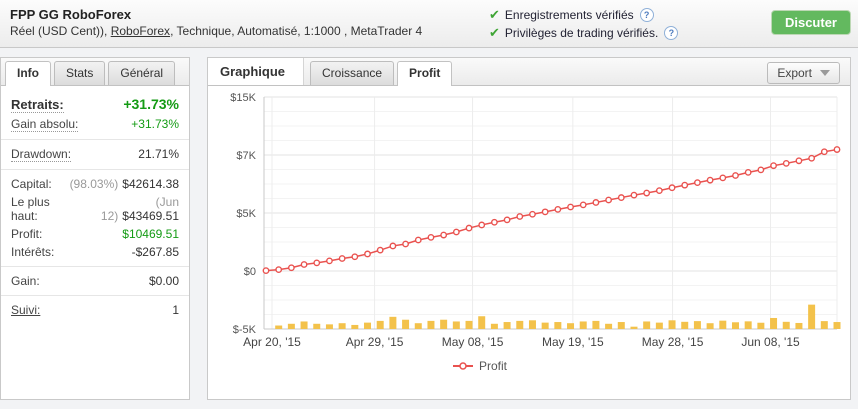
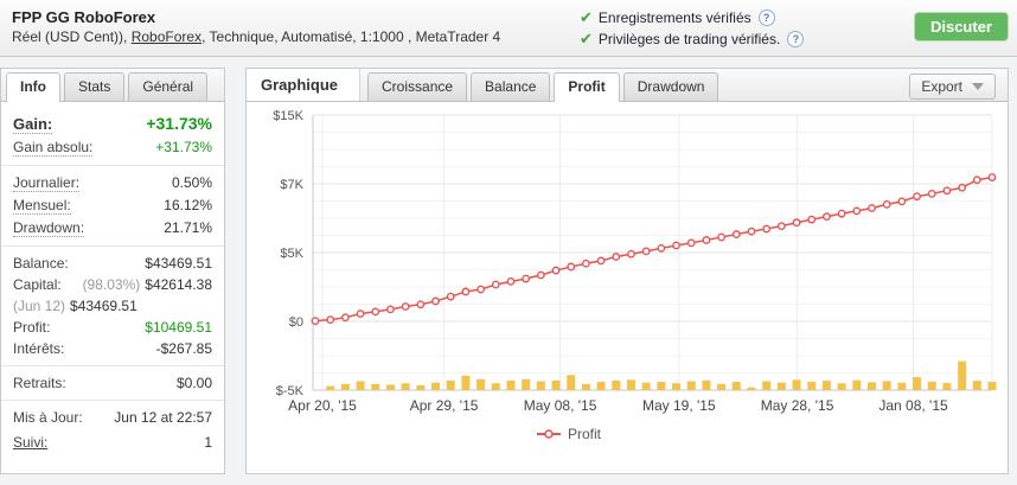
  FPP GG RoboForex
  Réel (USD Cent)), RoboForex, Technique, Automatisé, 1:1000 , MetaTrader 4
  ✔
  Enregistrements vérifiés
  ?
  ✔
  Privilèges de trading vérifiés.
  ?
  Discuter
  Info
  Stats
  Général
- Retraits:
+ Gain:
  +31.73%
  Gain absolu:
  +31.73%
+ Journalier:
+ 0.50%
+ Mensuel:
+ 16.12%
  Drawdown:
  21.71%
+ Balance:
+ $43469.51
  Capital:
  (98.03%) $42614.38
- Le plus haut:
  (Jun 12) $43469.51
  Profit:
  $10469.51
  Intérêts:
  -$267.85
- Gain:
+ Retraits:
  $0.00
+ Mis à Jour:
+ Jun 12 at 22:57
  Suivi:
  1
  Graphique
  Croissance
+ Balance
  Profit
+ Drawdown
  Export
  $15K
  $7K
  $5K
  $0
  $-5K
  Apr 20, '15
  Apr 29, '15
  May 08, '15
  May 19, '15
  May 28, '15
- Jun 08, '15
+ Jan 08, '15
  Profit
